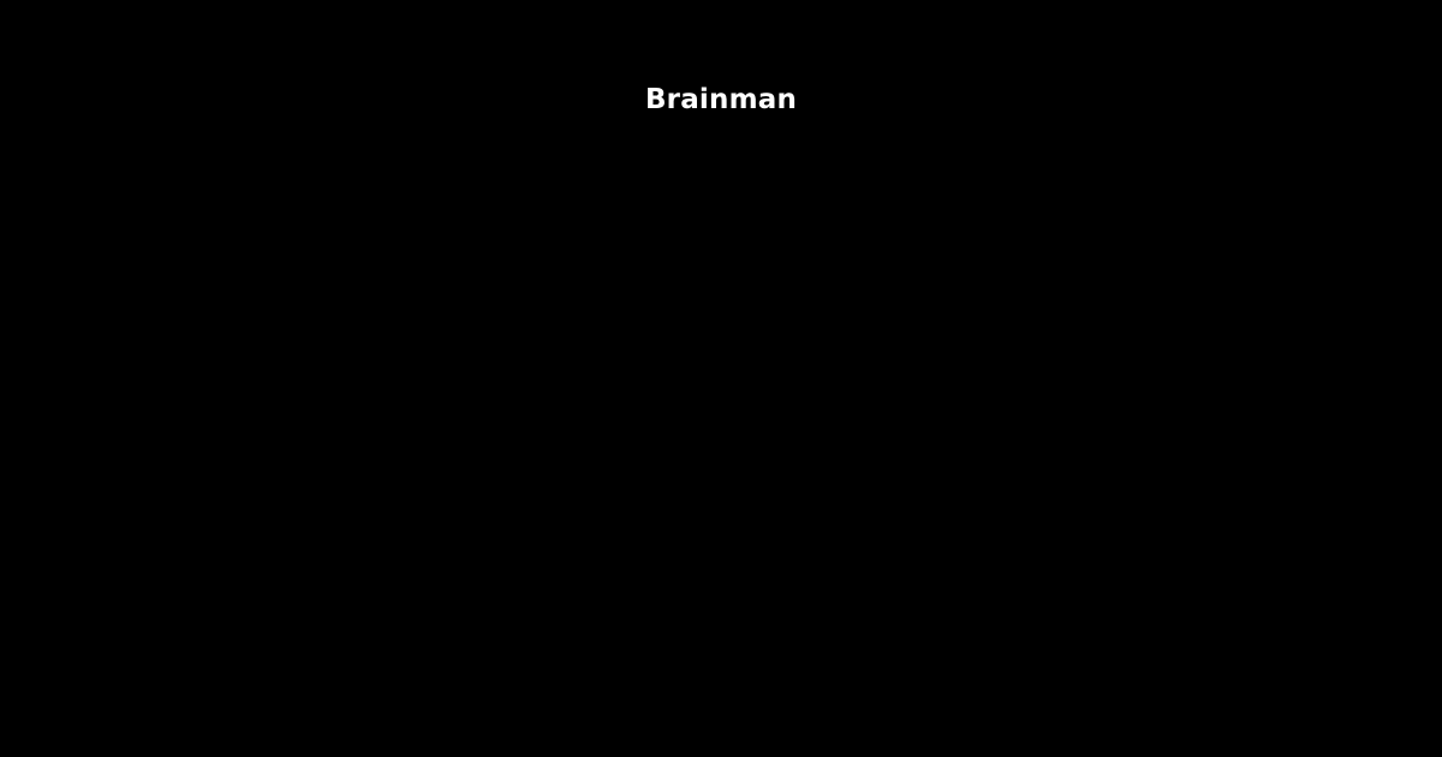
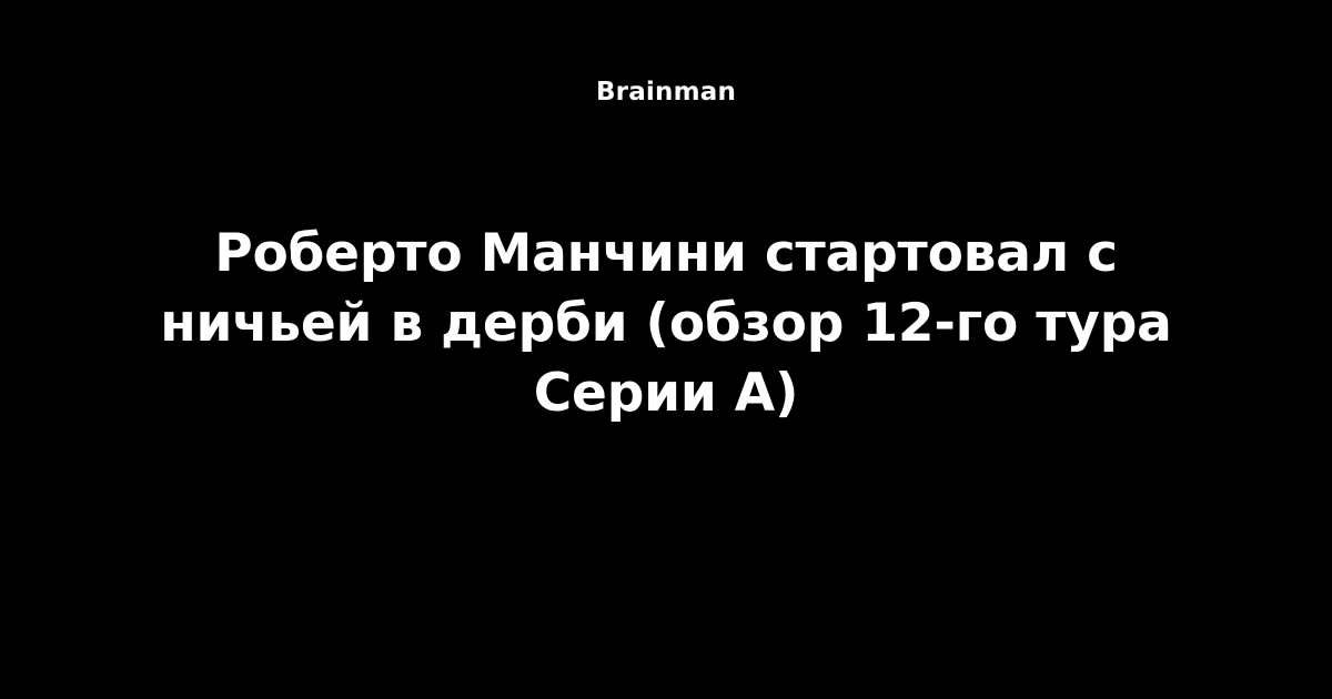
  Brainman
+ Роберто Манчини стартовал с ничьей в дерби (обзор 12-го тура Серии А)
